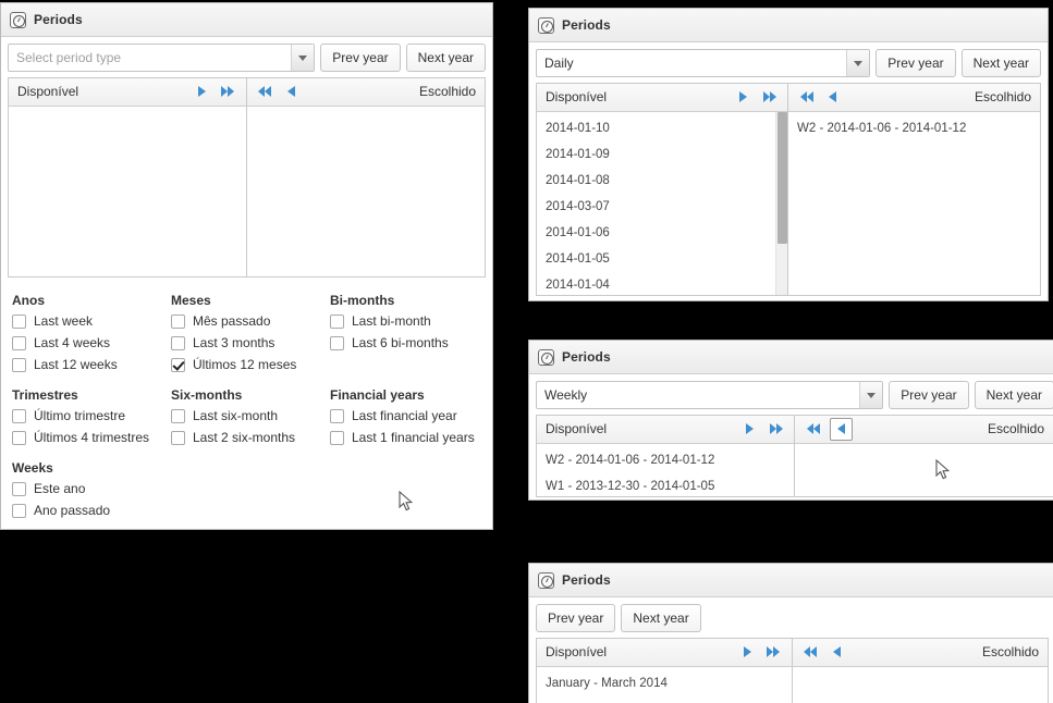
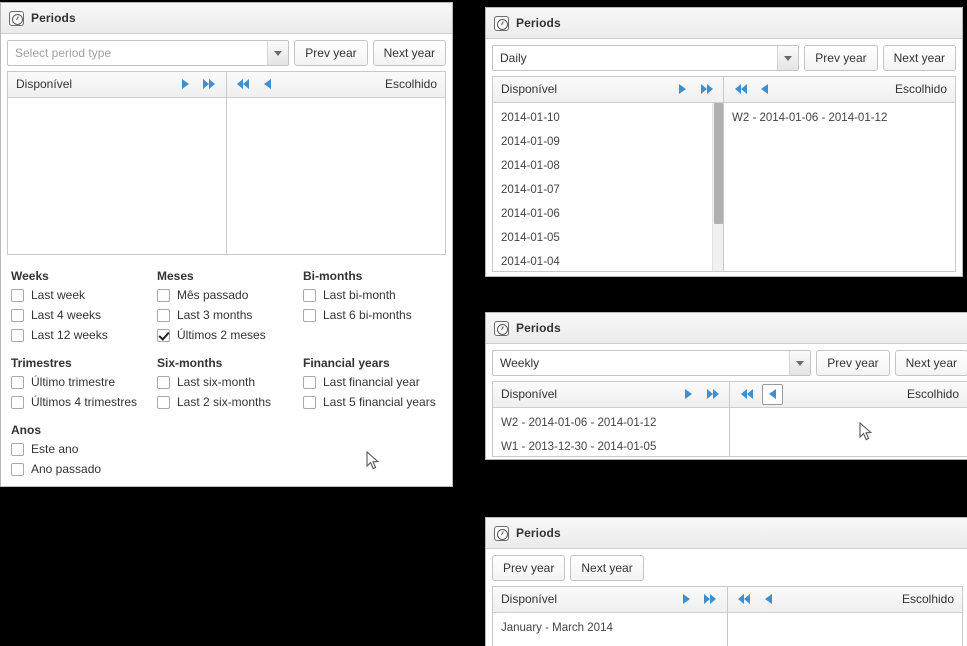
  Periods
  Select period type
  Prev year
  Next year
  Disponível
  Escolhido
- Anos
+ Weeks
  Last week
  Last 4 weeks
  Last 12 weeks
  Meses
  Mês passado
  Last 3 months
- Últimos 12 meses
+ Últimos 2 meses
  Bi-months
  Last bi-month
  Last 6 bi-months
  Trimestres
  Último trimestre
  Últimos 4 trimestres
  Six-months
  Last six-month
  Last 2 six-months
  Financial years
  Last financial year
- Last 1 financial years
+ Last 5 financial years
- Weeks
+ Anos
  Este ano
  Ano passado
  Periods
  Daily
  Prev year
  Next year
  Disponível
  2014-01-10
  2014-01-09
  2014-01-08
- 2014-03-07
+ 2014-01-07
  2014-01-06
  2014-01-05
  2014-01-04
  Escolhido
  W2 - 2014-01-06 - 2014-01-12
  Periods
  Weekly
  Prev year
  Next year
  Disponível
  W2 - 2014-01-06 - 2014-01-12
  W1 - 2013-12-30 - 2014-01-05
  Escolhido
  Periods
  Prev year
  Next year
  Disponível
  January - March 2014
  Escolhido
